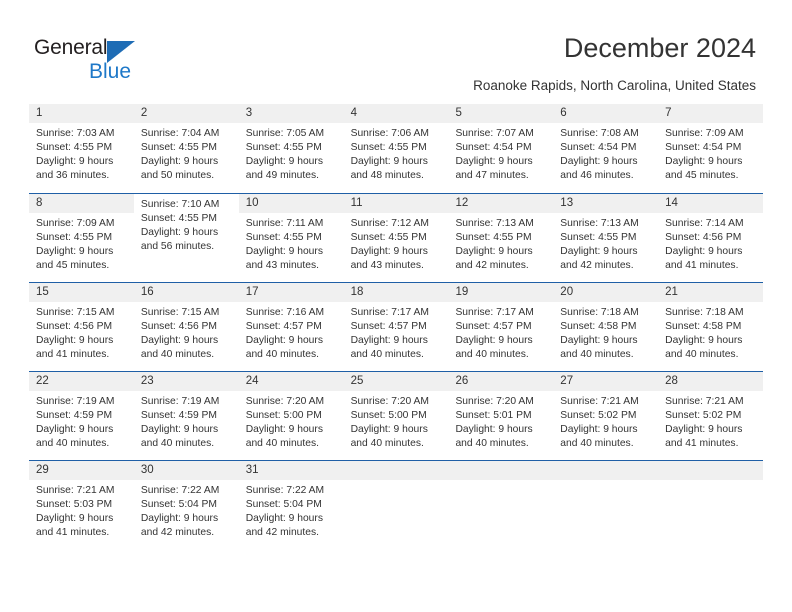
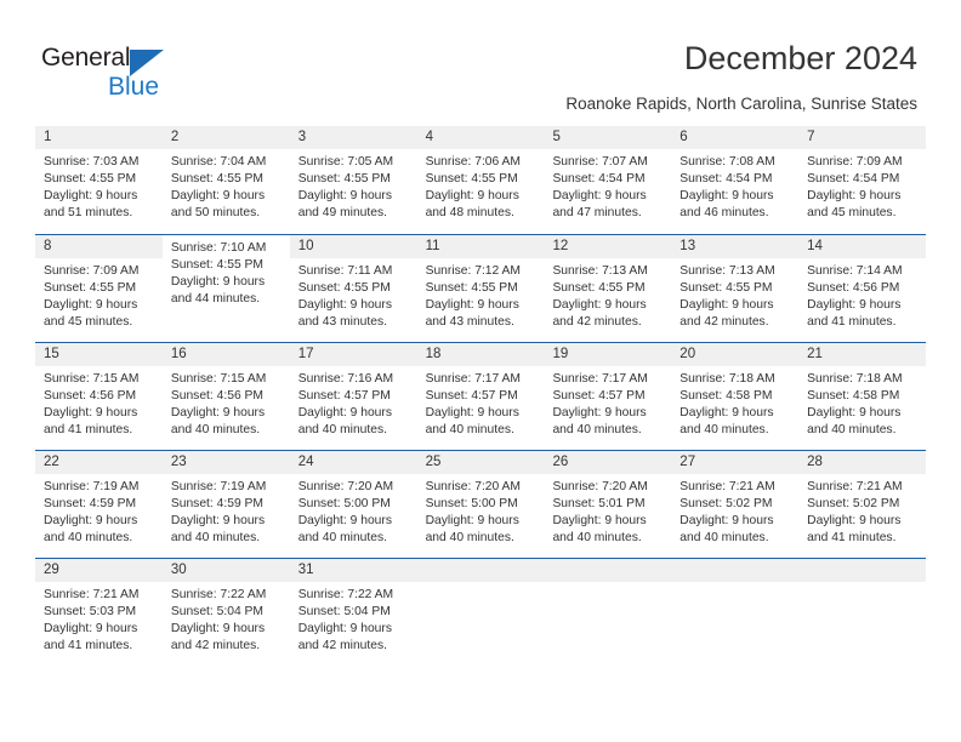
  General
  Blue
  December 2024
- Roanoke Rapids, North Carolina, United States
+ Roanoke Rapids, North Carolina, Sunrise States
  1
  Sunrise: 7:03 AM
  Sunset: 4:55 PM
  Daylight: 9 hours
- and 36 minutes.
+ and 51 minutes.
  2
  Sunrise: 7:04 AM
  Sunset: 4:55 PM
  Daylight: 9 hours
  and 50 minutes.
  3
  Sunrise: 7:05 AM
  Sunset: 4:55 PM
  Daylight: 9 hours
  and 49 minutes.
  4
  Sunrise: 7:06 AM
  Sunset: 4:55 PM
  Daylight: 9 hours
  and 48 minutes.
  5
  Sunrise: 7:07 AM
  Sunset: 4:54 PM
  Daylight: 9 hours
  and 47 minutes.
  6
  Sunrise: 7:08 AM
  Sunset: 4:54 PM
  Daylight: 9 hours
  and 46 minutes.
  7
  Sunrise: 7:09 AM
  Sunset: 4:54 PM
  Daylight: 9 hours
  and 45 minutes.
  8
  Sunrise: 7:09 AM
  Sunset: 4:55 PM
  Daylight: 9 hours
  and 45 minutes.
  Sunrise: 7:10 AM
  Sunset: 4:55 PM
  Daylight: 9 hours
- and 56 minutes.
+ and 44 minutes.
  10
  Sunrise: 7:11 AM
  Sunset: 4:55 PM
  Daylight: 9 hours
  and 43 minutes.
  11
  Sunrise: 7:12 AM
  Sunset: 4:55 PM
  Daylight: 9 hours
  and 43 minutes.
  12
  Sunrise: 7:13 AM
  Sunset: 4:55 PM
  Daylight: 9 hours
  and 42 minutes.
  13
  Sunrise: 7:13 AM
  Sunset: 4:55 PM
  Daylight: 9 hours
  and 42 minutes.
  14
  Sunrise: 7:14 AM
  Sunset: 4:56 PM
  Daylight: 9 hours
  and 41 minutes.
  15
  Sunrise: 7:15 AM
  Sunset: 4:56 PM
  Daylight: 9 hours
  and 41 minutes.
  16
  Sunrise: 7:15 AM
  Sunset: 4:56 PM
  Daylight: 9 hours
  and 40 minutes.
  17
  Sunrise: 7:16 AM
  Sunset: 4:57 PM
  Daylight: 9 hours
  and 40 minutes.
  18
  Sunrise: 7:17 AM
  Sunset: 4:57 PM
  Daylight: 9 hours
  and 40 minutes.
  19
  Sunrise: 7:17 AM
  Sunset: 4:57 PM
  Daylight: 9 hours
  and 40 minutes.
  20
  Sunrise: 7:18 AM
  Sunset: 4:58 PM
  Daylight: 9 hours
  and 40 minutes.
  21
  Sunrise: 7:18 AM
  Sunset: 4:58 PM
  Daylight: 9 hours
  and 40 minutes.
  22
  Sunrise: 7:19 AM
  Sunset: 4:59 PM
  Daylight: 9 hours
  and 40 minutes.
  23
  Sunrise: 7:19 AM
  Sunset: 4:59 PM
  Daylight: 9 hours
  and 40 minutes.
  24
  Sunrise: 7:20 AM
  Sunset: 5:00 PM
  Daylight: 9 hours
  and 40 minutes.
  25
  Sunrise: 7:20 AM
  Sunset: 5:00 PM
  Daylight: 9 hours
  and 40 minutes.
  26
  Sunrise: 7:20 AM
  Sunset: 5:01 PM
  Daylight: 9 hours
  and 40 minutes.
  27
  Sunrise: 7:21 AM
  Sunset: 5:02 PM
  Daylight: 9 hours
  and 40 minutes.
  28
  Sunrise: 7:21 AM
  Sunset: 5:02 PM
  Daylight: 9 hours
  and 41 minutes.
  29
  Sunrise: 7:21 AM
  Sunset: 5:03 PM
  Daylight: 9 hours
  and 41 minutes.
  30
  Sunrise: 7:22 AM
  Sunset: 5:04 PM
  Daylight: 9 hours
  and 42 minutes.
  31
  Sunrise: 7:22 AM
  Sunset: 5:04 PM
  Daylight: 9 hours
  and 42 minutes.
